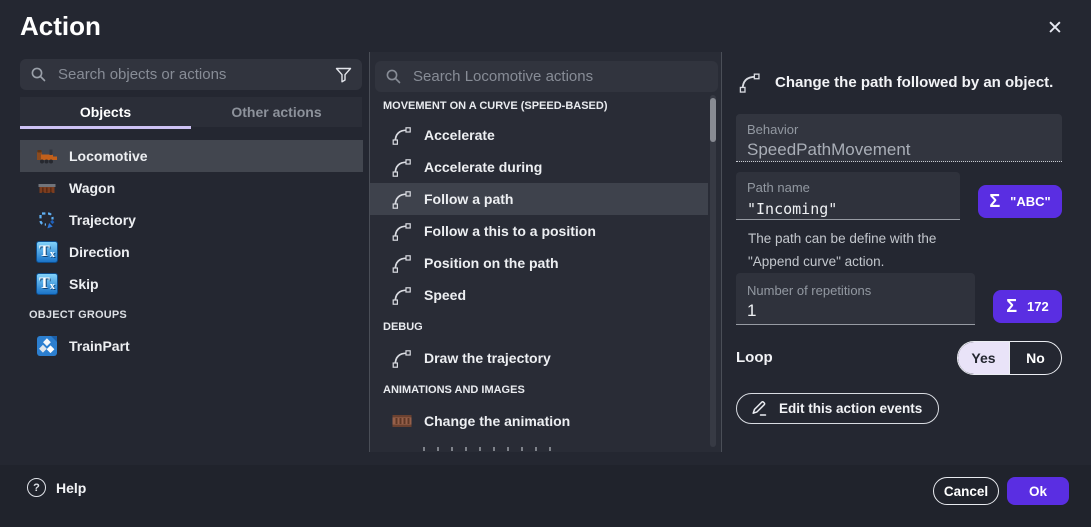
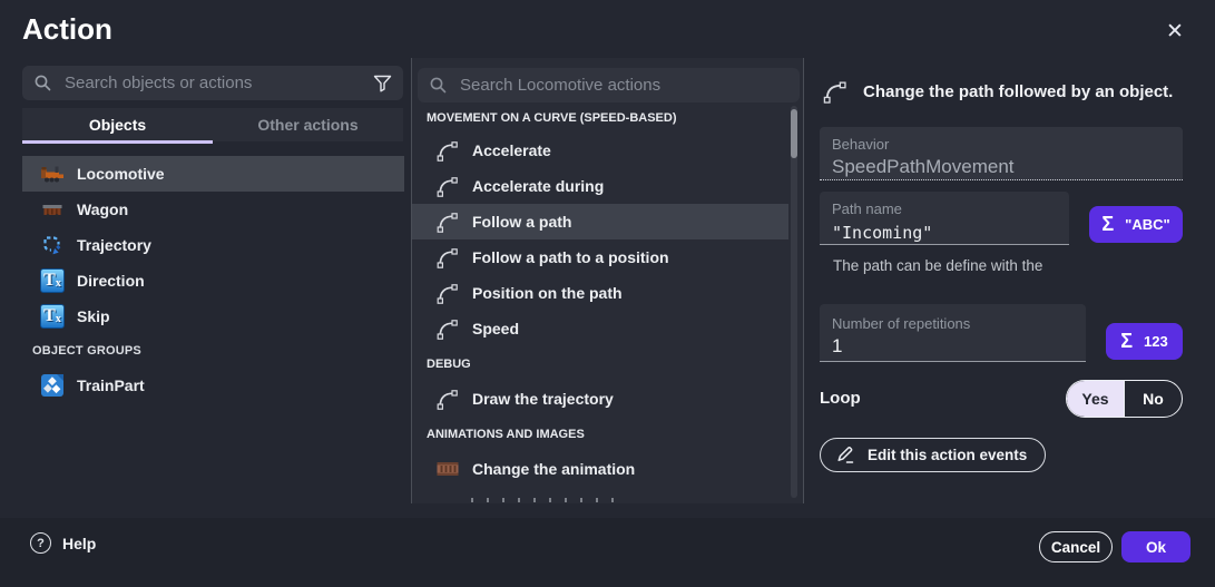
  Action
  ✕
  Search objects or actions
  Objects
  Other actions
  Locomotive
  Wagon
  Trajectory
  T
  x
  Direction
  T
  x
  Skip
  OBJECT GROUPS
  TrainPart
  Search Locomotive actions
  MOVEMENT ON A CURVE (SPEED-BASED)
  Accelerate
  Accelerate during
  Follow a path
- Follow a this to a position
+ Follow a path to a position
  Position on the path
  Speed
  DEBUG
  Draw the trajectory
  ANIMATIONS AND IMAGES
  Change the animation
  Change the path followed by an object.
  Behavior
  SpeedPathMovement
  Path name
  "Incoming"
  Σ
  "ABC"
  The path can be define with the
- "Append curve" action.
  Number of repetitions
  1
  Σ
- 172
+ 123
  Loop
  Yes
  No
  Edit this action events
  ?
  Help
  Cancel
  Ok
